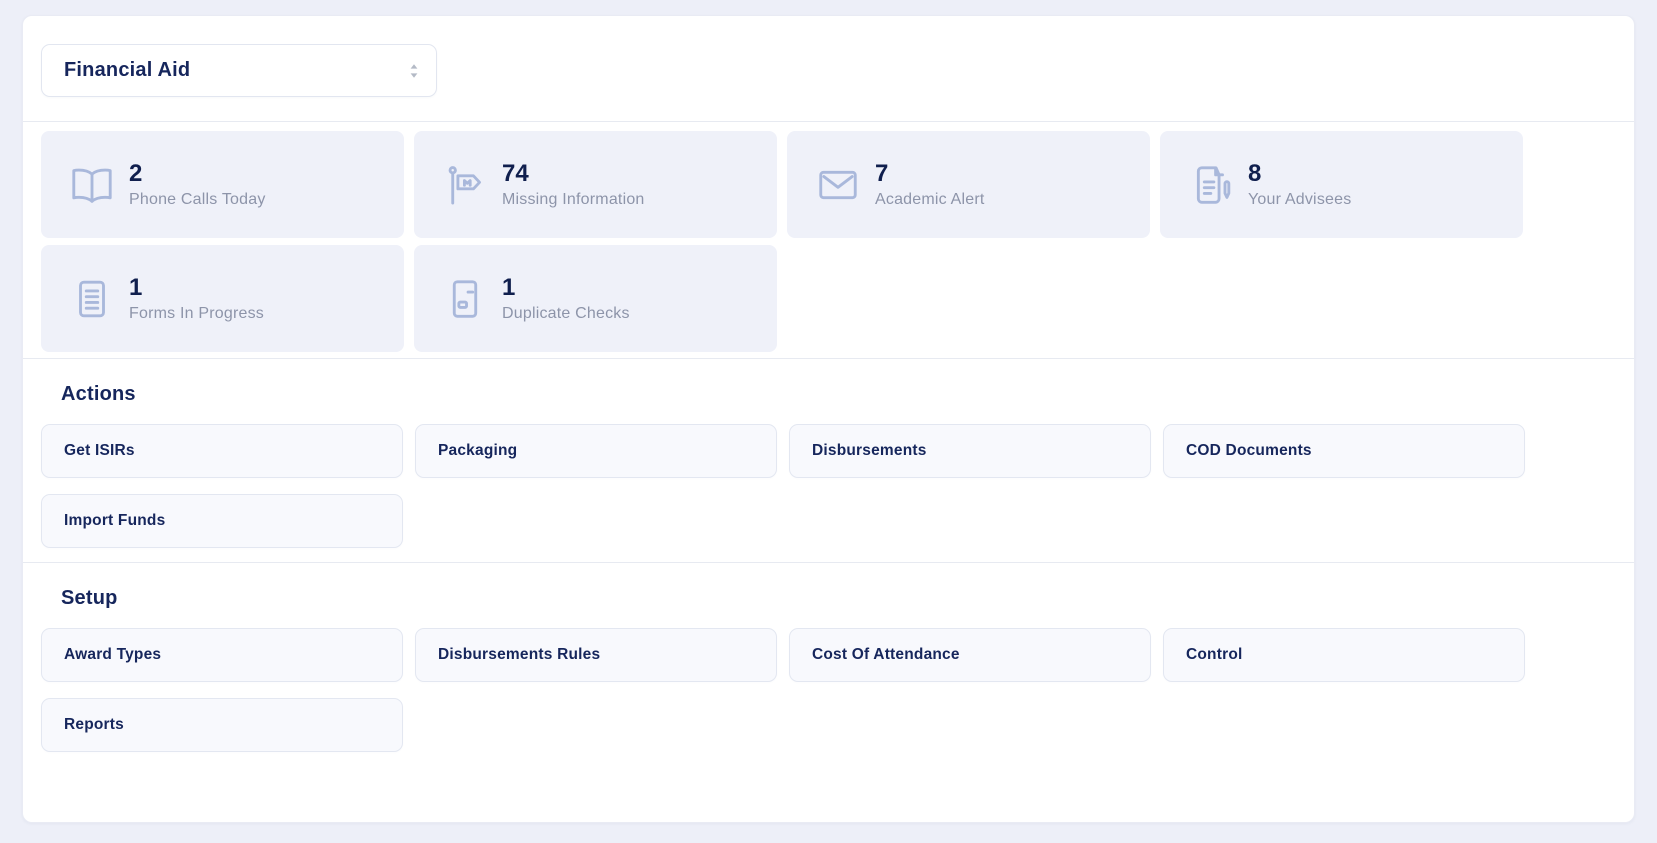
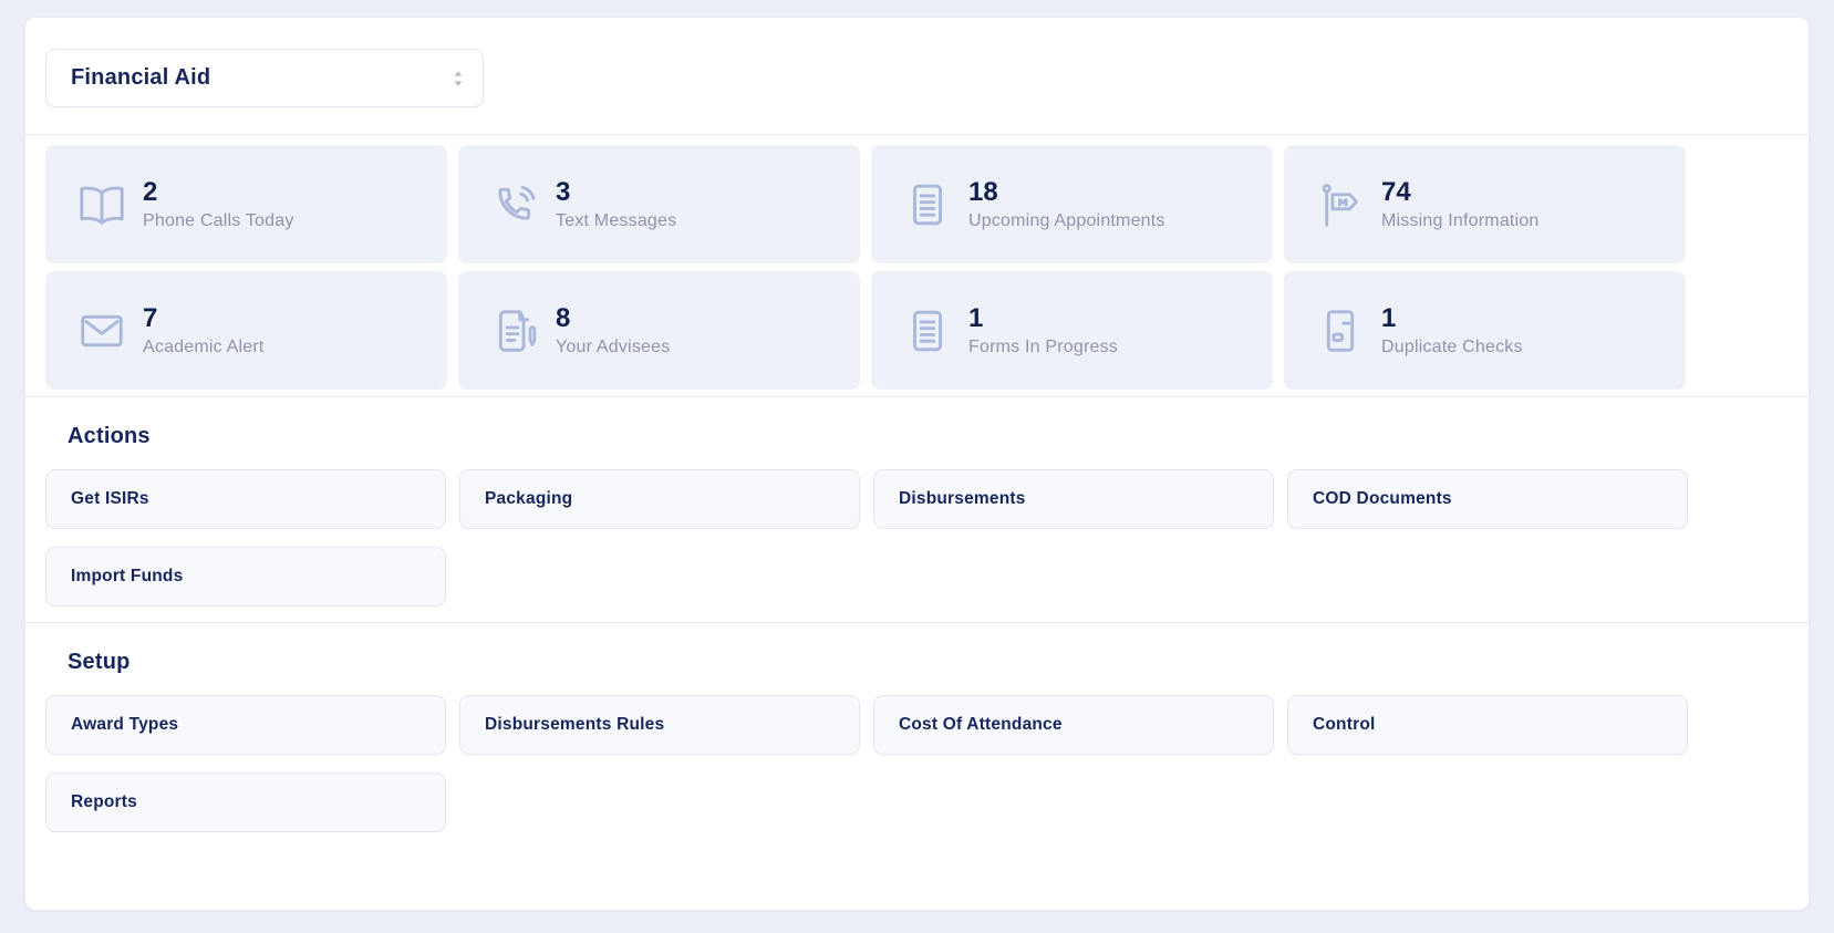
  Financial Aid
  2
  Phone Calls Today
+ 3
+ Text Messages
+ 18
+ Upcoming Appointments
  74
  Missing Information
  7
  Academic Alert
  8
  Your Advisees
  1
  Forms In Progress
  1
  Duplicate Checks
  Actions
  Get ISIRs
  Packaging
  Disbursements
  COD Documents
  Import Funds
  Setup
  Award Types
  Disbursements Rules
  Cost Of Attendance
  Control
  Reports
